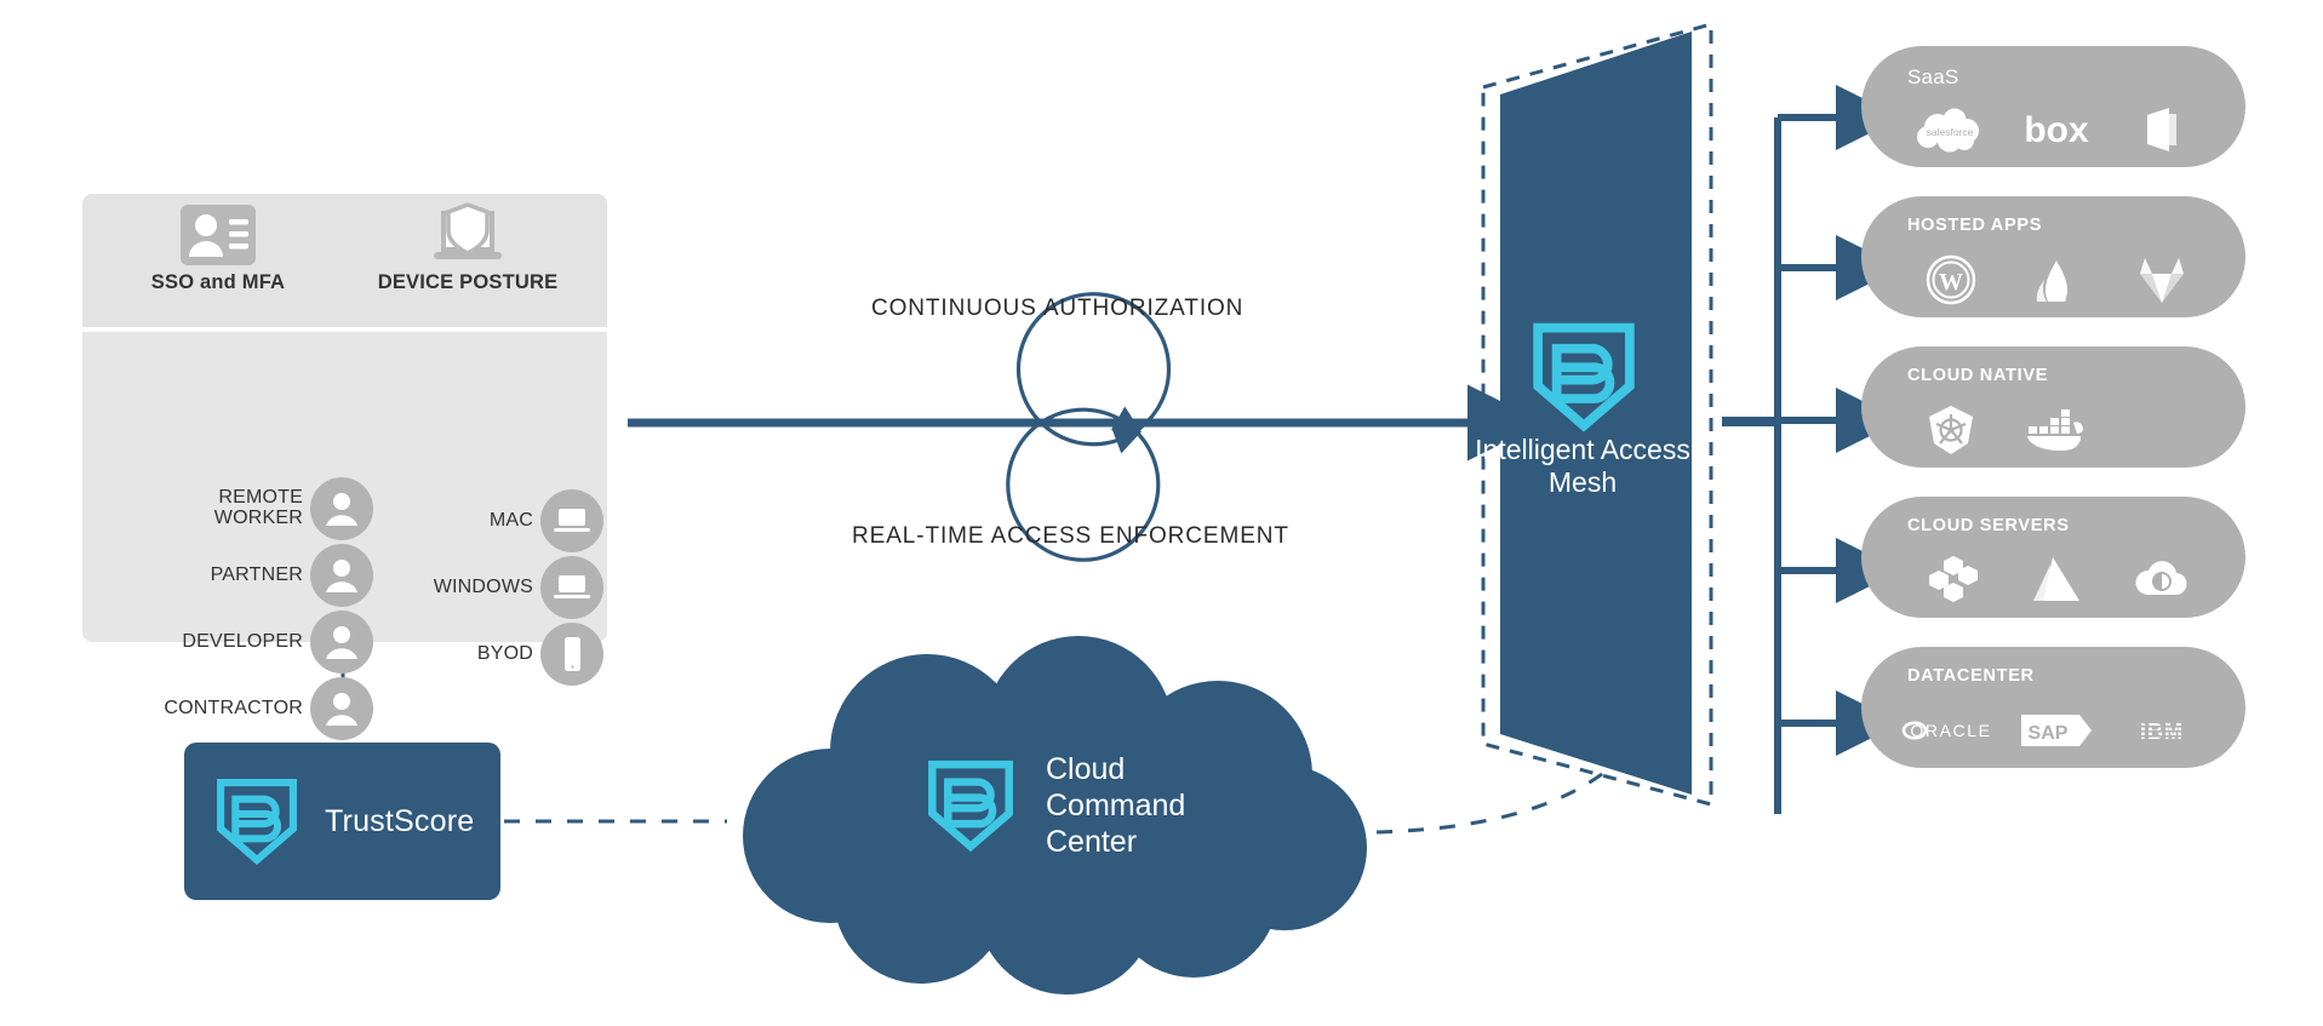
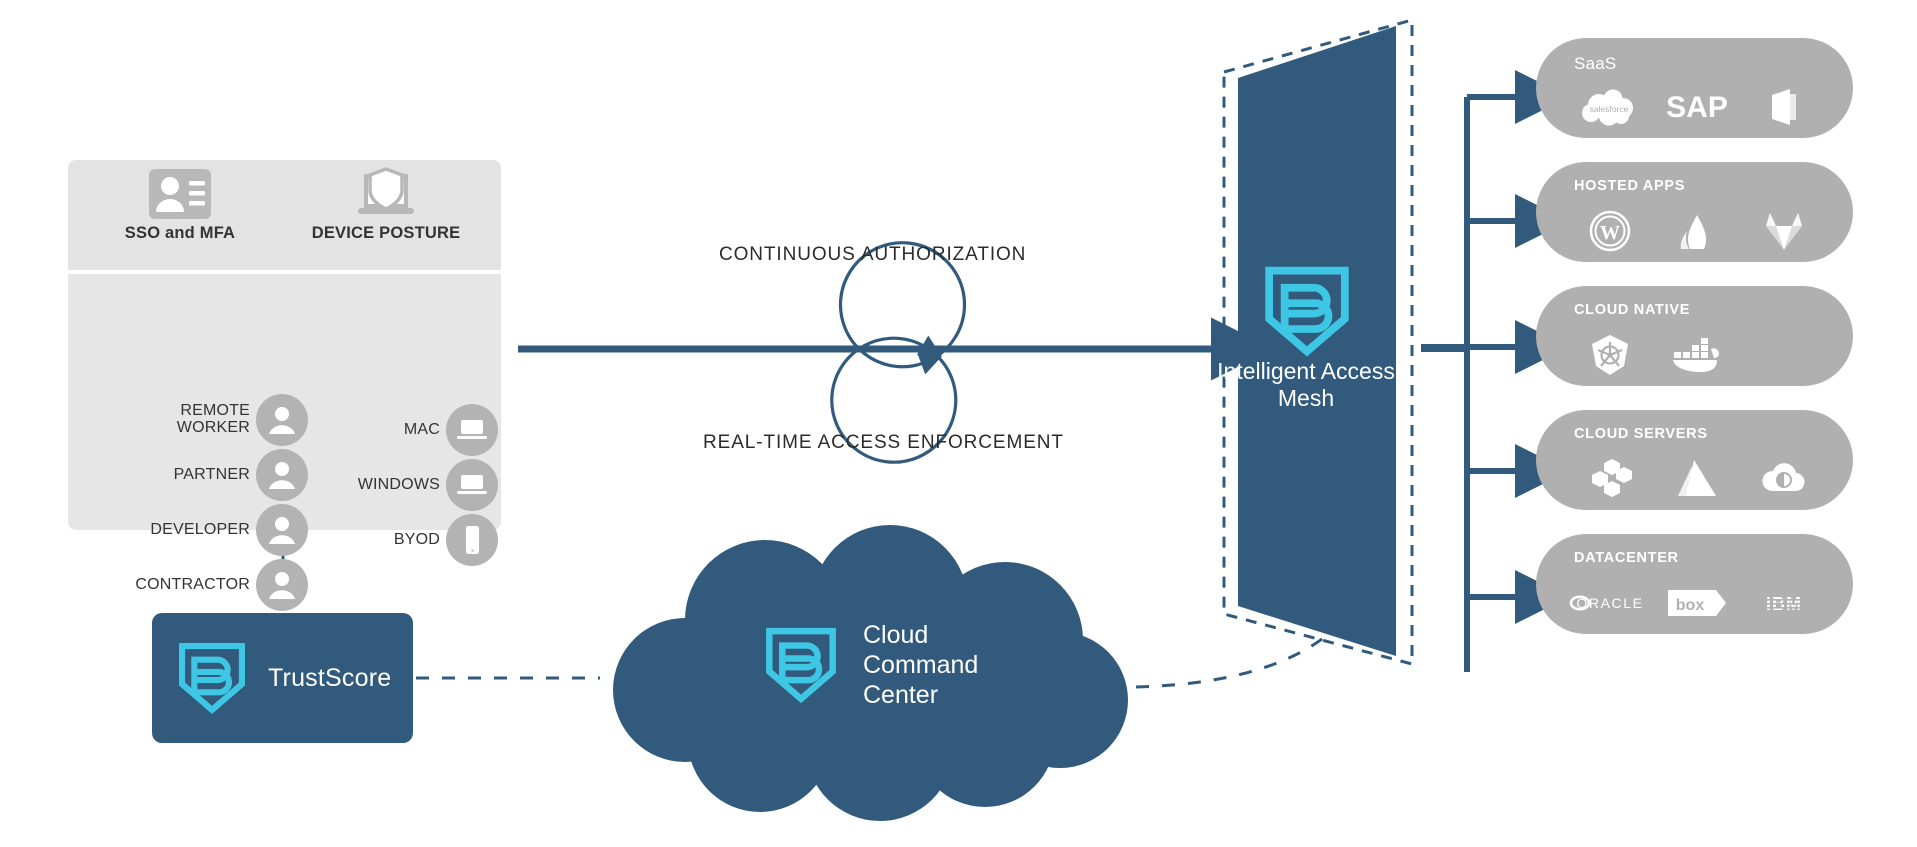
  SSO and MFA
  DEVICE POSTURE
  REMOTE
  WORKER
  PARTNER
  DEVELOPER
  CONTRACTOR
  MAC
  WINDOWS
  BYOD
  CONTINUOUS AUTHORIZATION
  REAL-TIME ACCESS ENFORCEMENT
  Intelligent Access Mesh
  TrustScore
  Cloud
  Command
  Center
  SaaS
  salesforce
- box
+ SAP
  HOSTED APPS
  W
  CLOUD NATIVE
  CLOUD SERVERS
  DATACENTER
  ORACLE
- SAP
+ box
